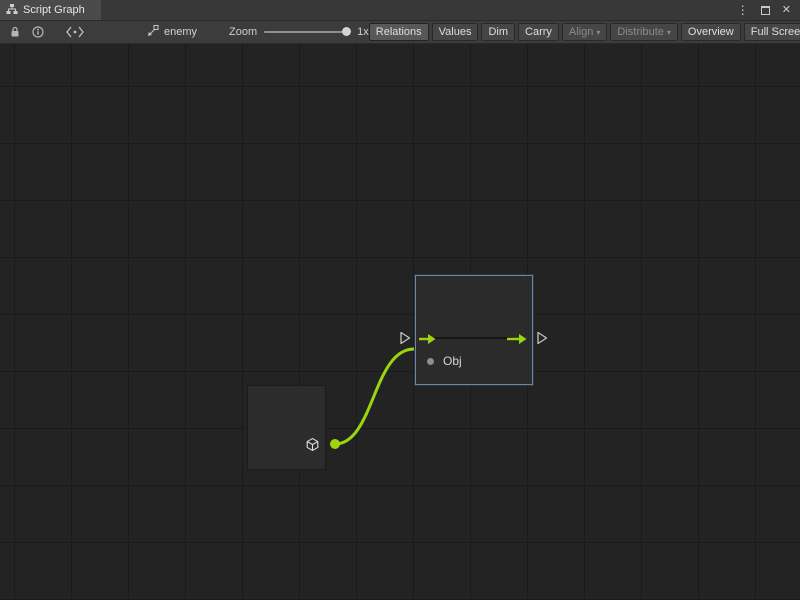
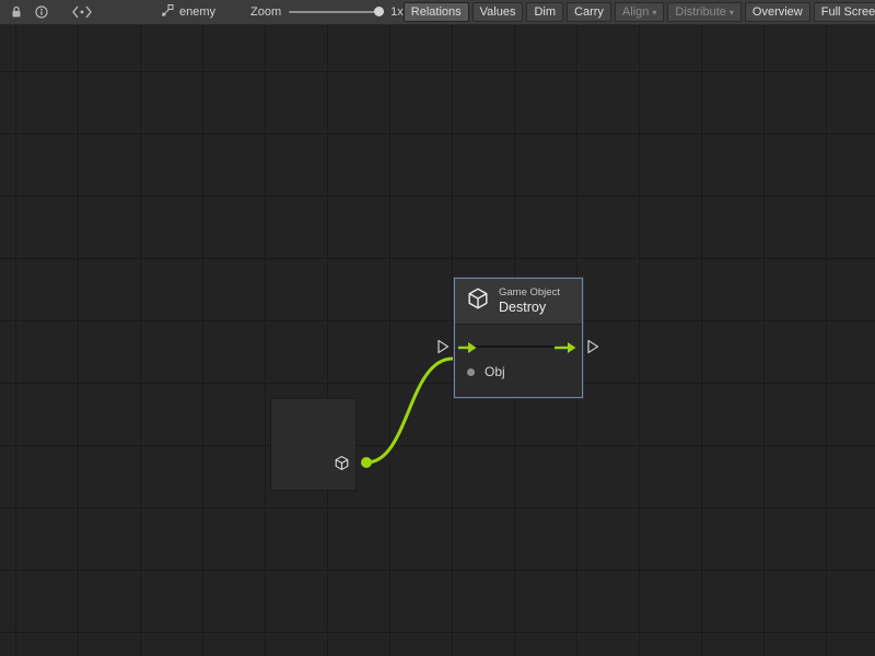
- Script Graph
- ⋮
- ✕
  enemy
  Zoom
  1x
  Relations
  Values
  Dim
  Carry
  Align
  ▾
  Distribute
  ▾
  Overview
  Full Scree
+ Game Object
+ Destroy
  Obj
